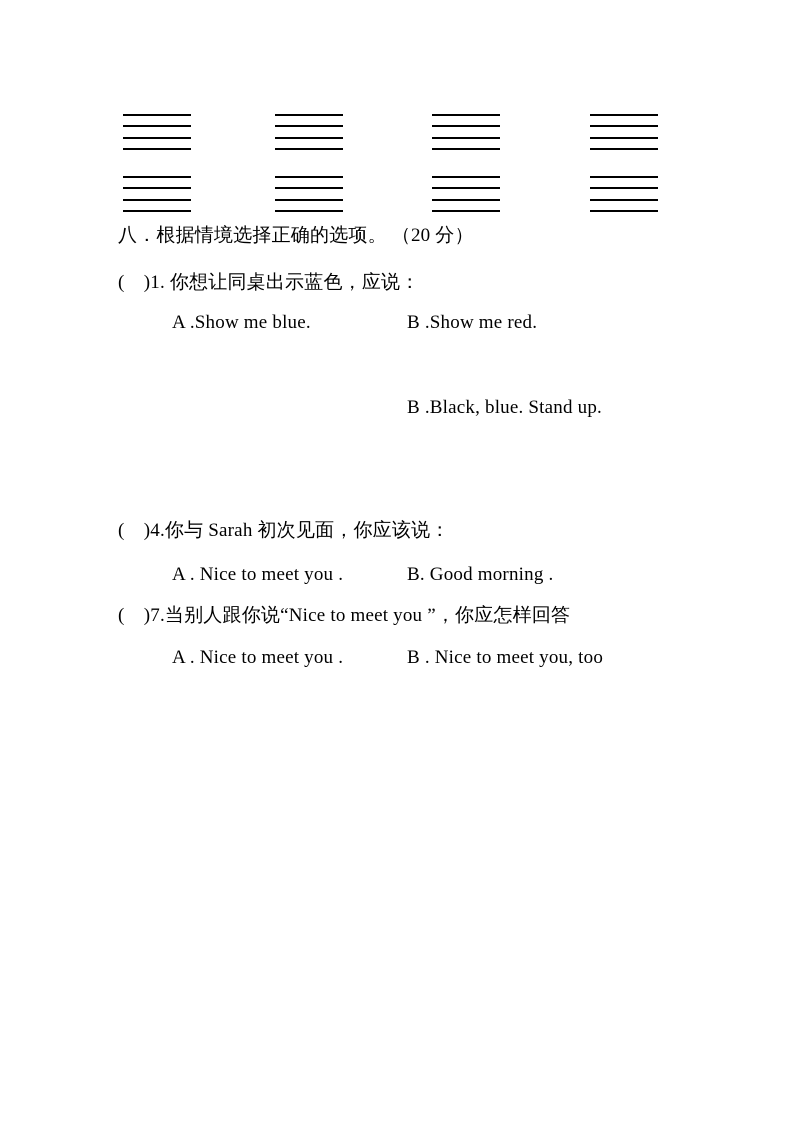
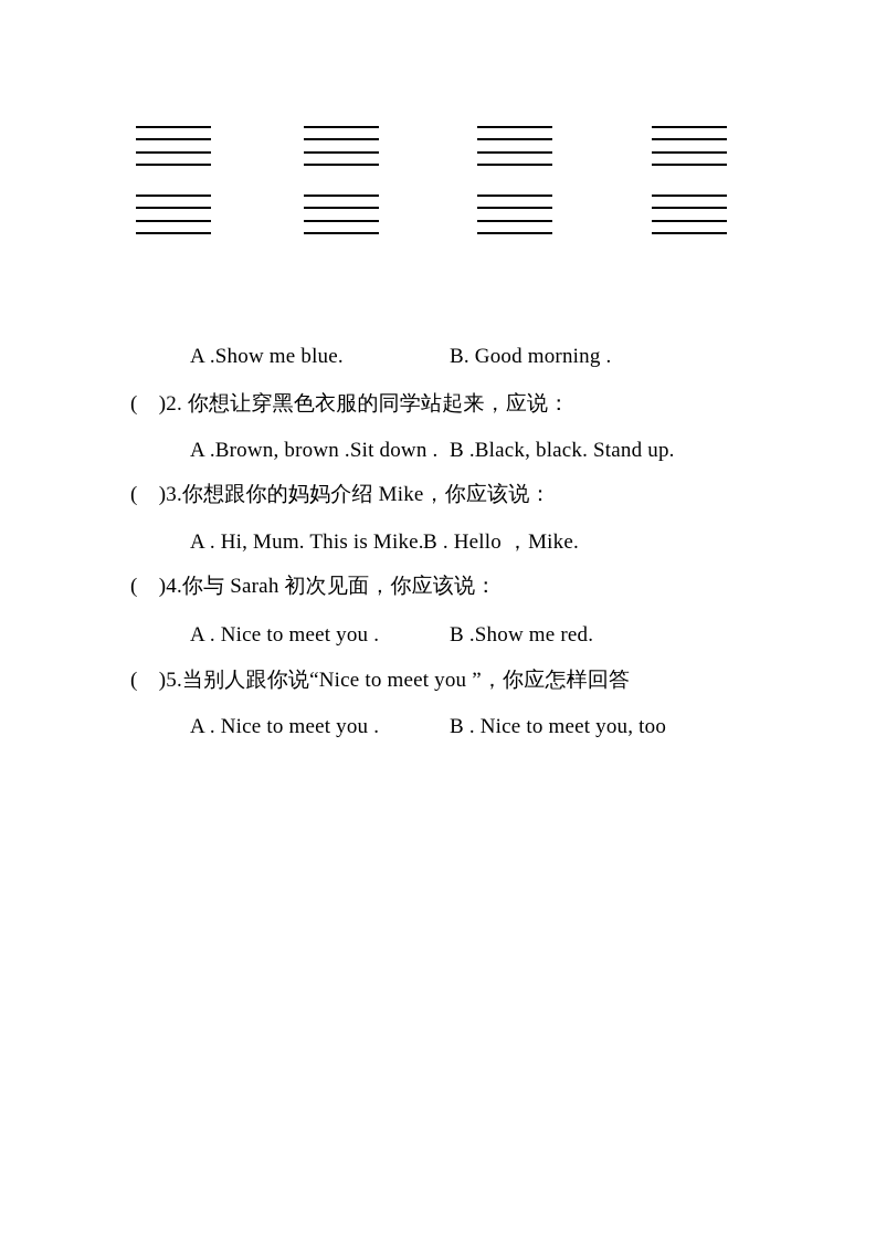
- 八．根据情境选择正确的选项。 （20 分）
- ( )1. 你想让同桌出示蓝色，应说：
  A .Show me blue.
- B .Show me red.
+ B. Good morning .
+ ( )2. 你想让穿黑色衣服的同学站起来，应说：
+ A .Brown, brown .Sit down .
- B .Black, blue. Stand up.
+ B .Black, black. Stand up.
+ ( )3.你想跟你的妈妈介绍 Mike，你应该说：
+ A . Hi, Mum. This is Mike.
+ B . Hello ，Mike.
  ( )4.你与 Sarah 初次见面，你应该说：
  A . Nice to meet you .
- B. Good morning .
+ B .Show me red.
- ( )7.当别人跟你说“Nice to meet you ”，你应怎样回答
+ ( )5.当别人跟你说“Nice to meet you ”，你应怎样回答
  A . Nice to meet you .
  B . Nice to meet you, too
